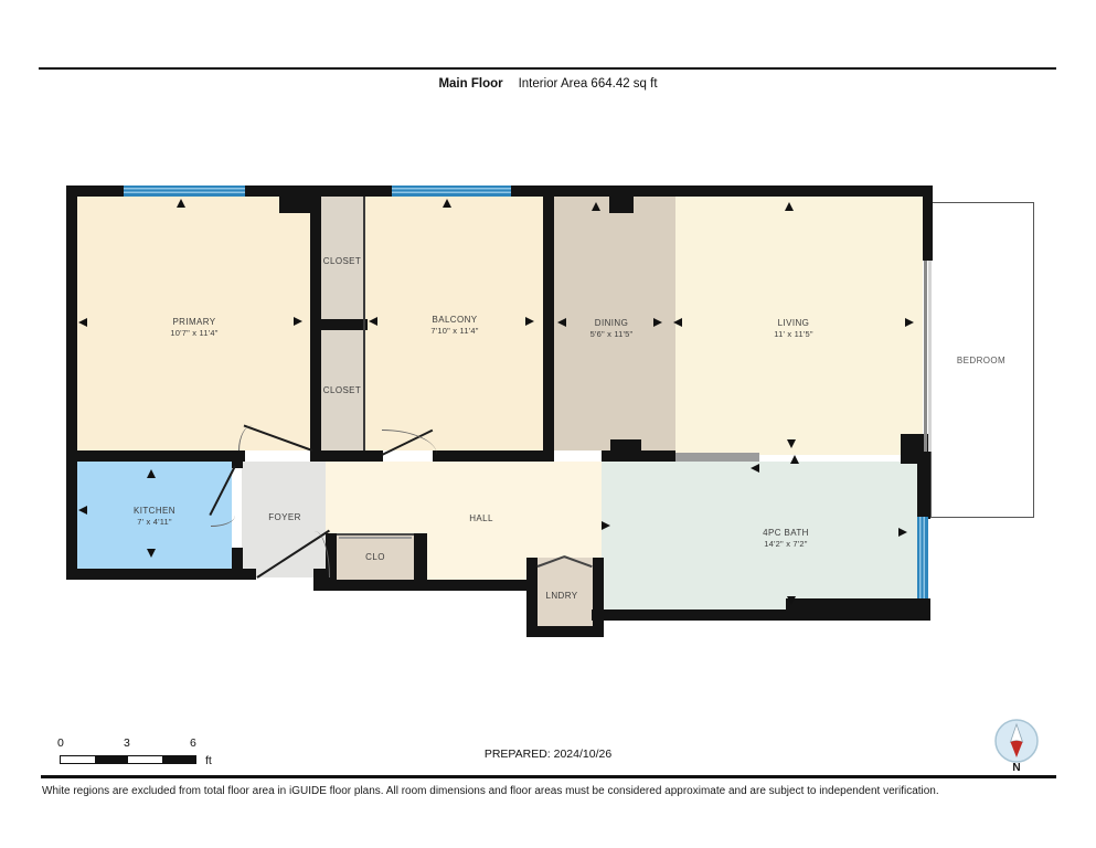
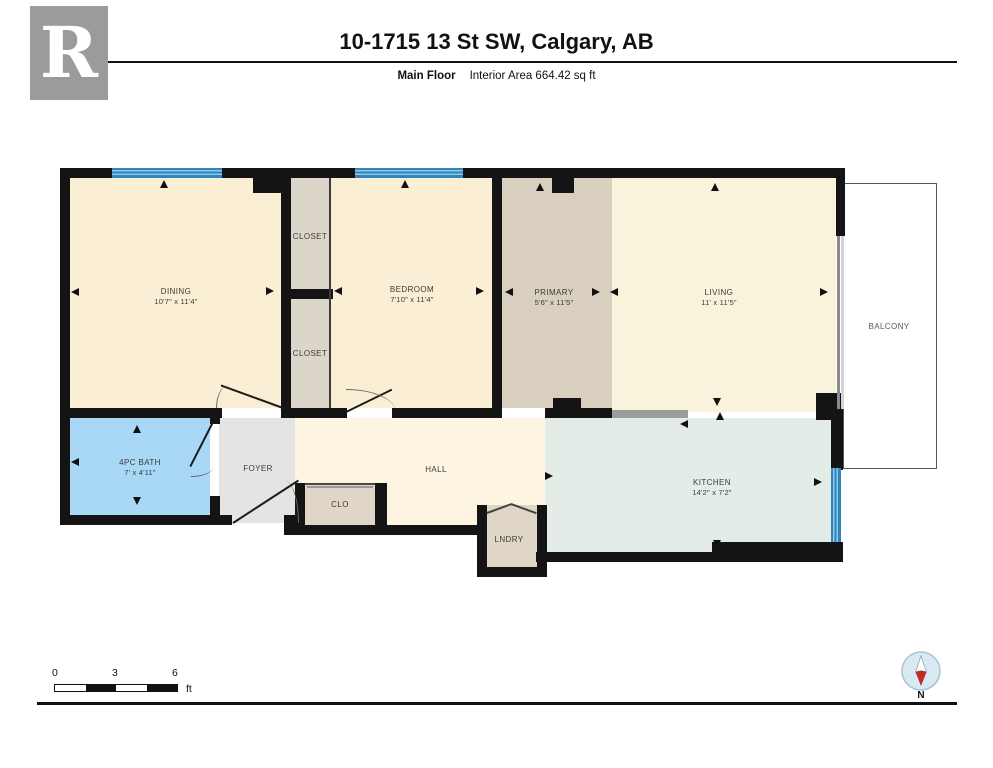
+ R
+ 10-1715 13 St SW, Calgary, AB
  Main Floor Interior Area 664.42 sq ft
- PRIMARY
+ DINING
  10'7" x 11'4"
  CLOSET
  CLOSET
- BALCONY
+ BEDROOM
  7'10" x 11'4"
- DINING
+ PRIMARY
  5'6" x 11'5"
  LIVING
  11' x 11'5"
- BEDROOM
+ BALCONY
- KITCHEN
+ 4PC BATH
  7' x 4'11"
  FOYER
  HALL
  CLO
  LNDRY
- 4PC BATH
+ KITCHEN
  14'2" x 7'2"
  0
  3
  6
  ft
- PREPARED: 2024/10/26
  N
- White regions are excluded from total floor area in iGUIDE floor plans. All room dimensions and floor areas must be considered approximate and are subject to independent verification.
